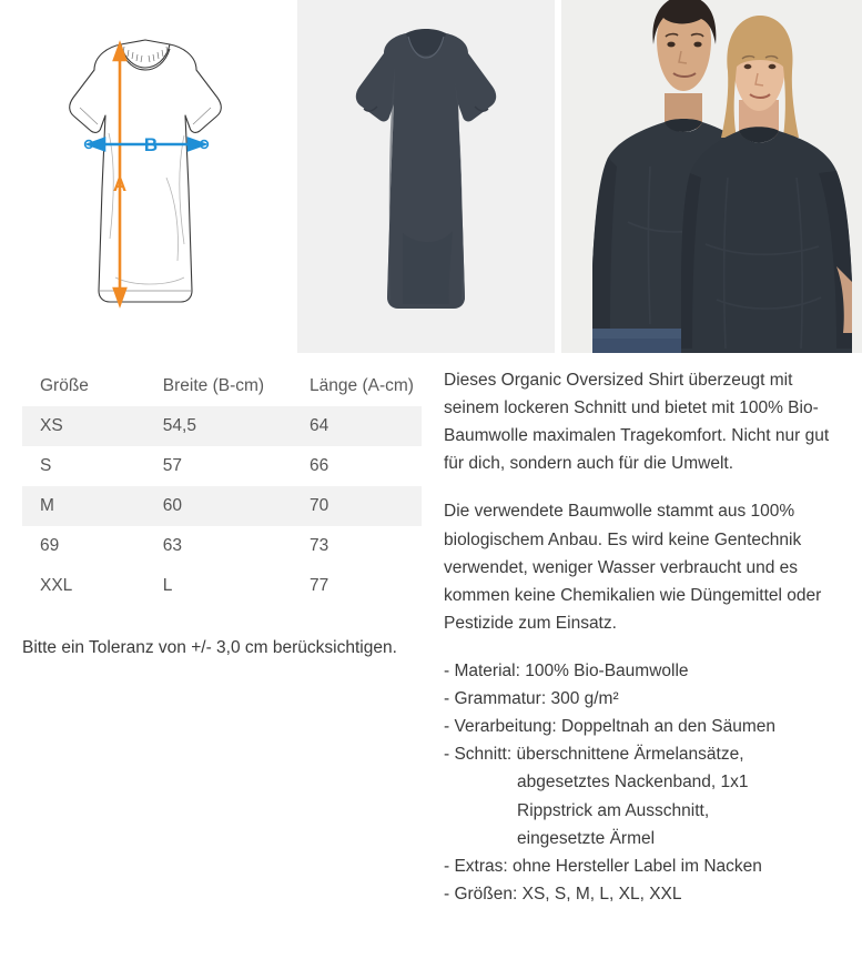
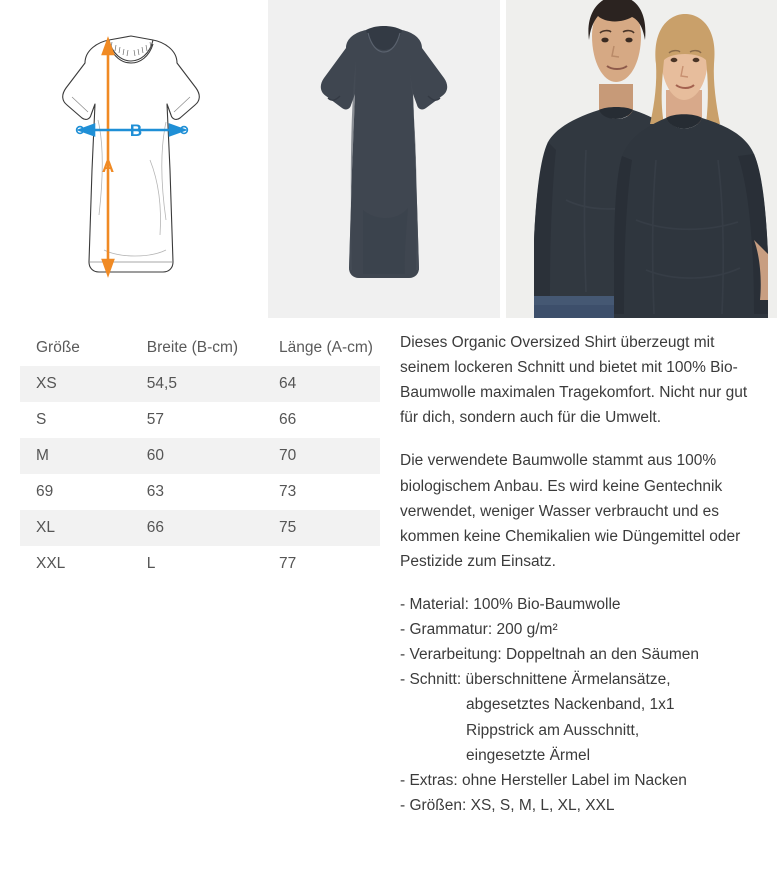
  A
  B
  Größe	Breite (B-cm)	Länge (A-cm)
  XS	54,5	64
  S	57	66
  M	60	70
  69	63	73
+ XL	66	75
  XXL	L	77
- Bitte ein Toleranz von +/- 3,0 cm berücksichtigen.
  Dieses Organic Oversized Shirt überzeugt mit seinem lockeren Schnitt und bietet mit 100% Bio-Baumwolle maximalen Tragekomfort. Nicht nur gut für dich, sondern auch für die Umwelt.
  Die verwendete Baumwolle stammt aus 100% biologischem Anbau. Es wird keine Gentechnik verwendet, weniger Wasser verbraucht und es kommen keine Chemikalien wie Düngemittel oder Pestizide zum Einsatz.
  - Material: 100% Bio-Baumwolle
- - Grammatur: 300 g/m²
+ - Grammatur: 200 g/m²
  - Verarbeitung: Doppeltnah an den Säumen
  - Schnitt: überschnittene Ärmelansätze,
  abgesetztes Nackenband, 1x1
  Rippstrick am Ausschnitt,
  eingesetzte Ärmel
  - Extras: ohne Hersteller Label im Nacken
  - Größen: XS, S, M, L, XL, XXL
